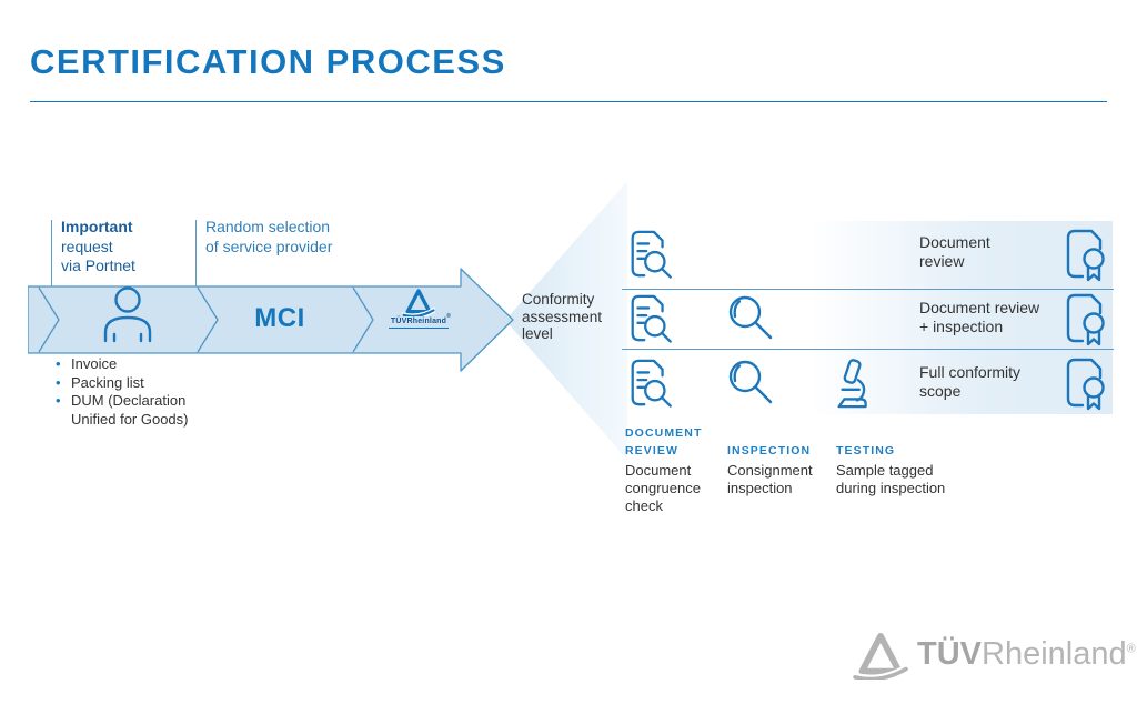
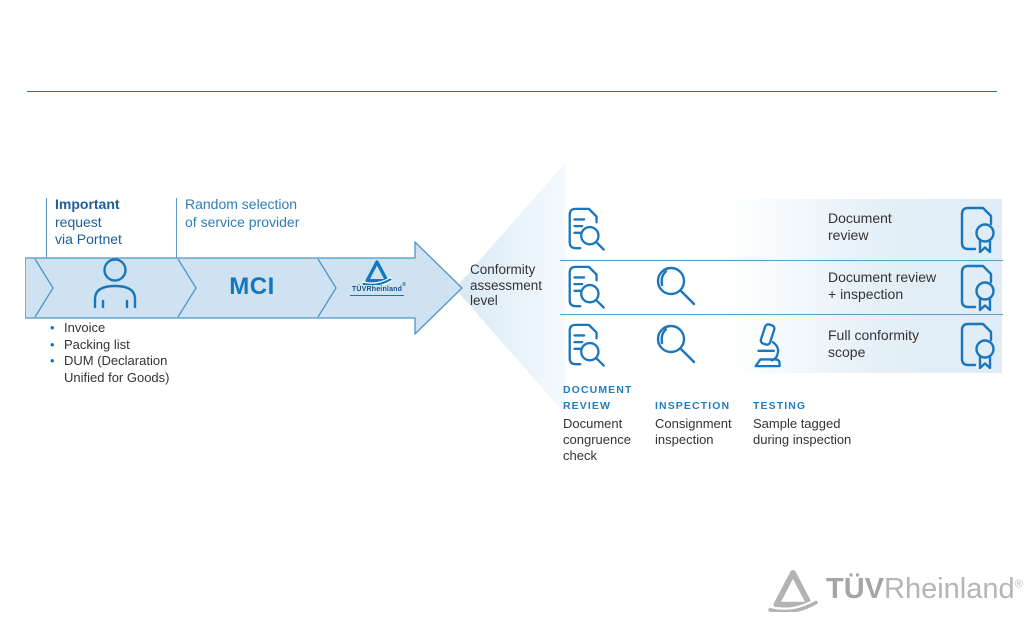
- CERTIFICATION PROCESS
  Important
  request
  via Portnet
  Random selection
  of service provider
  MCI
  Invoice
  Packing list
  DUM (Declaration Unified for Goods)
  Conformity
  assessment
  level
  Document
  review
  Document review
  + inspection
  Full conformity
  scope
  DOCUMENT REVIEW
  Document congruence check
  INSPECTION
  Consignment inspection
  TESTING
  Sample tagged during inspection
  TÜVRheinland®
